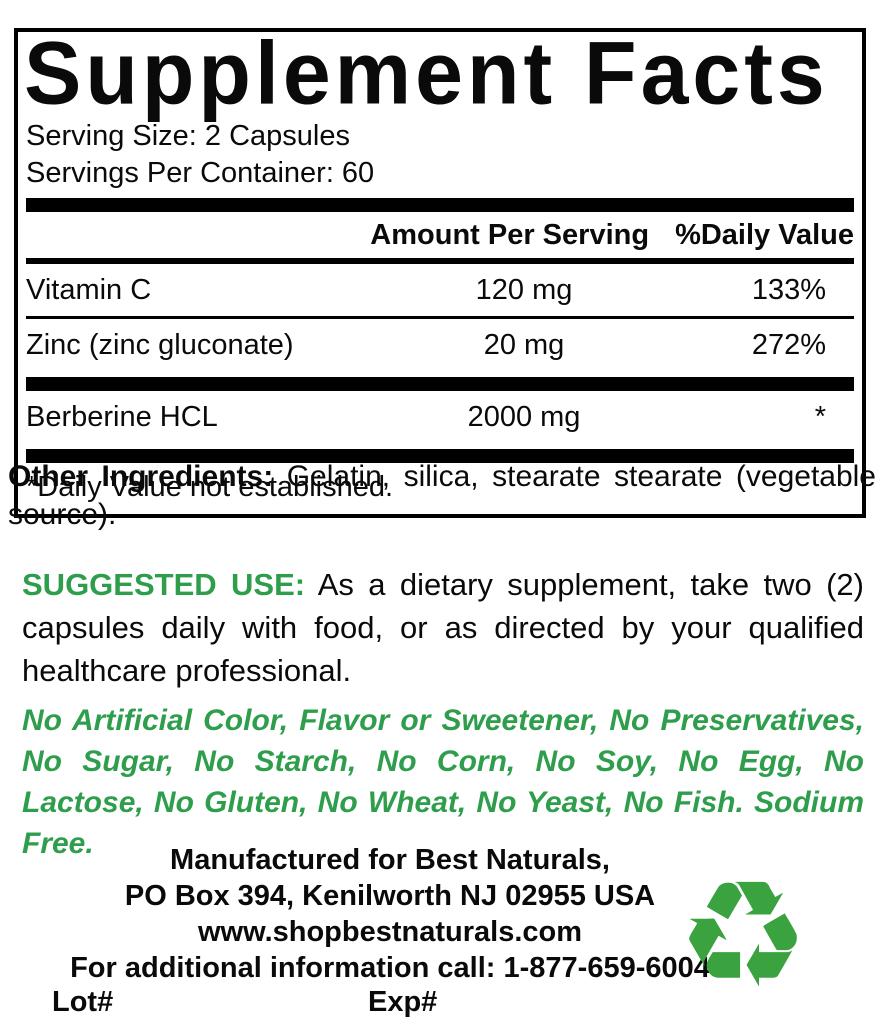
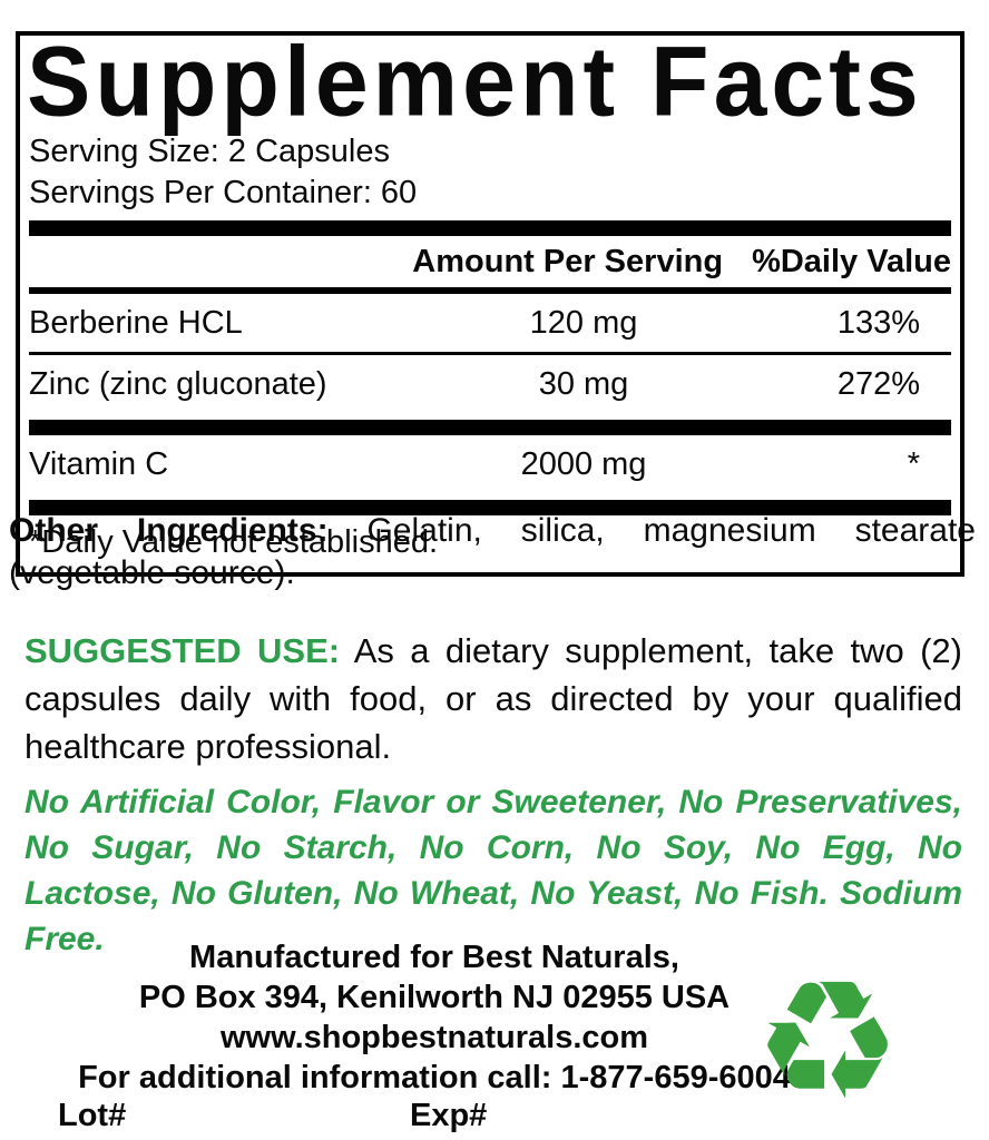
  Supplement Facts
  Serving Size: 2 Capsules
  Servings Per Container: 60
  Amount Per Serving
  %Daily Value
- Vitamin C
+ Berberine HCL
  120 mg
  133%
  Zinc (zinc gluconate)
- 20 mg
+ 30 mg
  272%
- Berberine HCL
+ Vitamin C
  2000 mg
  *
  *Daily Value not established.
- Other Ingredients: Gelatin, silica, stearate stearate (vegetable source).
+ Other Ingredients: Gelatin, silica, magnesium stearate (vegetable source).
  SUGGESTED USE: As a dietary supplement, take two (2) capsules daily with food, or as directed by your qualified healthcare professional.
  No Artificial Color, Flavor or Sweetener, No Preservatives, No Sugar, No Starch, No Corn, No Soy, No Egg, No Lactose, No Gluten, No Wheat, No Yeast, No Fish. Sodium Free.
  Manufactured for Best Naturals,
  PO Box 394, Kenilworth NJ 02955 USA
  www.shopbestnaturals.com
  For additional information call: 1-877-659-6004
  Lot#
  Exp#
  ♻
